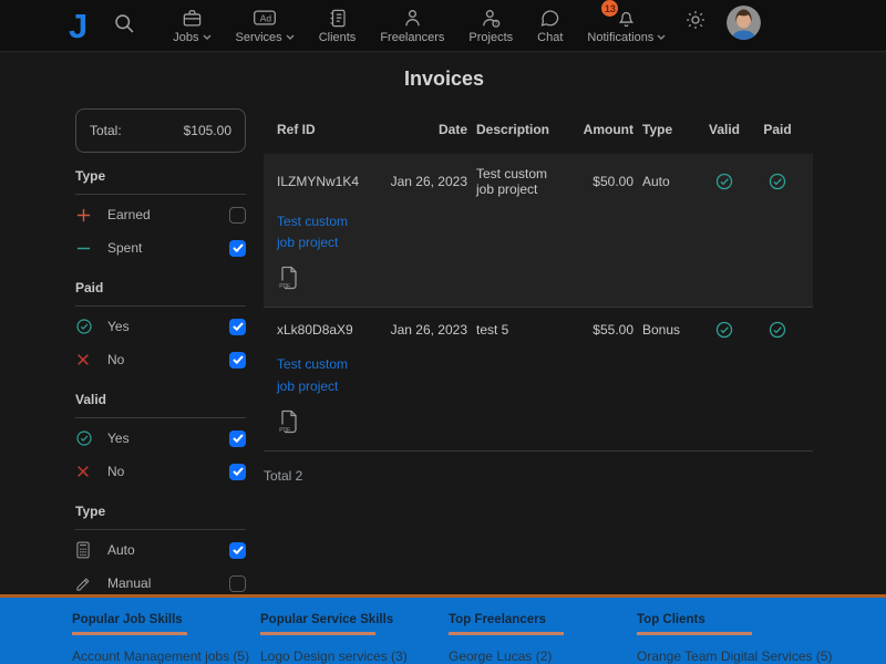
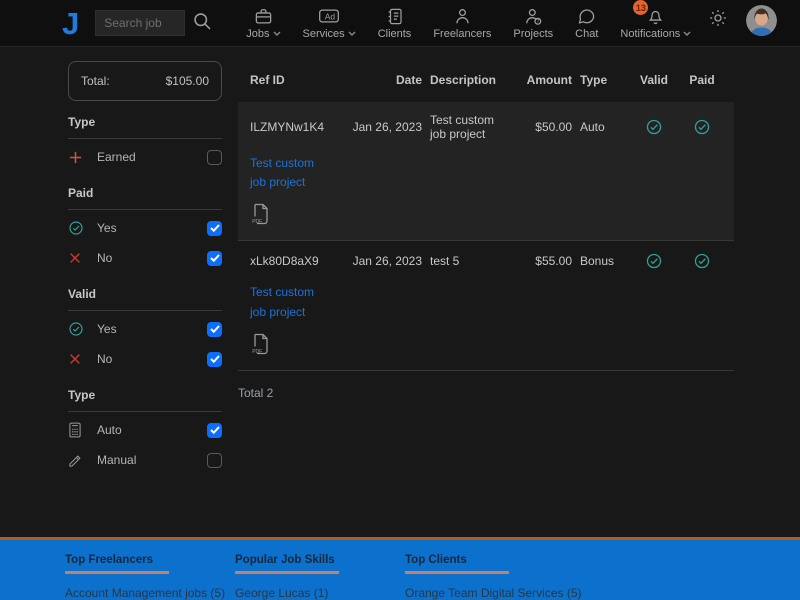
  J
+ Search job
  Jobs
  Ad
  Services
  Clients
  Freelancers
  Projects
  Chat
  13
  Notifications
- Invoices
  Total:
  $105.00
  Type
  Earned
- Spent
  Paid
  Yes
  No
  Valid
  Yes
  No
  Type
  Auto
  Manual
  Ref ID
  Date
  Description
  Amount
  Type
  Valid
  Paid
  ILZMYNw1K4
  Jan 26, 2023
  Test custom job project
  $50.00
  Auto
  Test custom job project
  xLk80D8aX9
  Jan 26, 2023
  test 5
  $55.00
  Bonus
  Test custom job project
  Total 2
- Popular Job Skills
+ Top Freelancers
  Account Management jobs (5)
- Popular Service Skills
- Logo Design services (3)
- Top Freelancers
+ Popular Job Skills
- George Lucas (2)
+ George Lucas (1)
  Top Clients
  Orange Team Digital Services (5)
